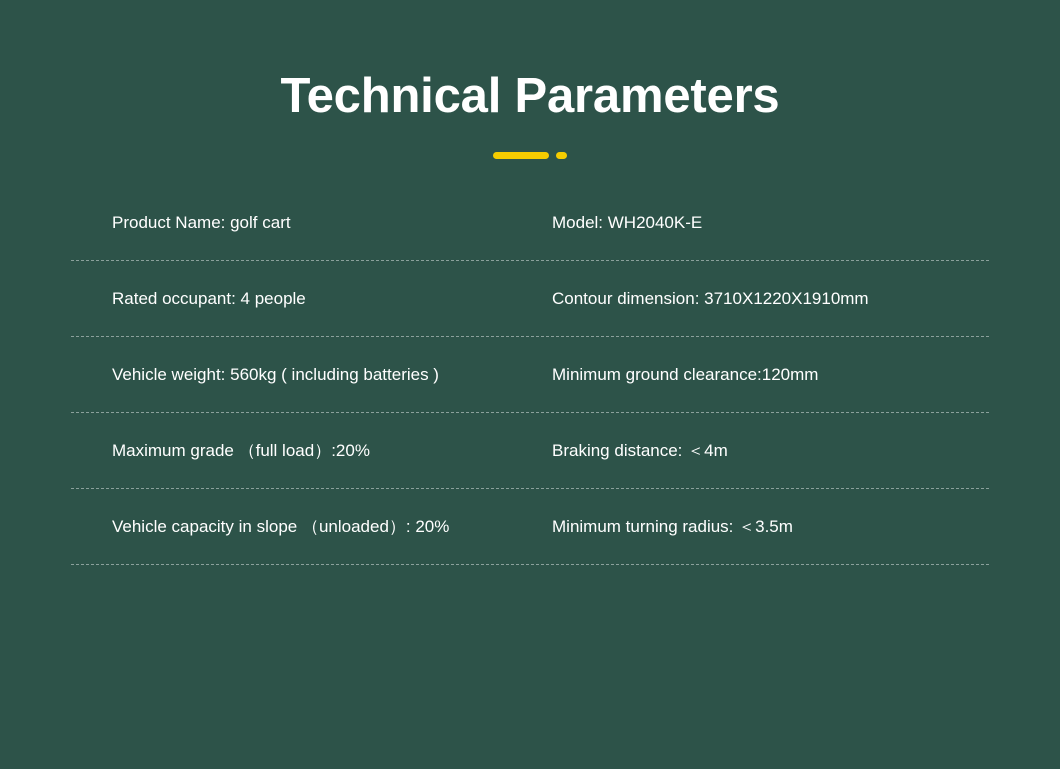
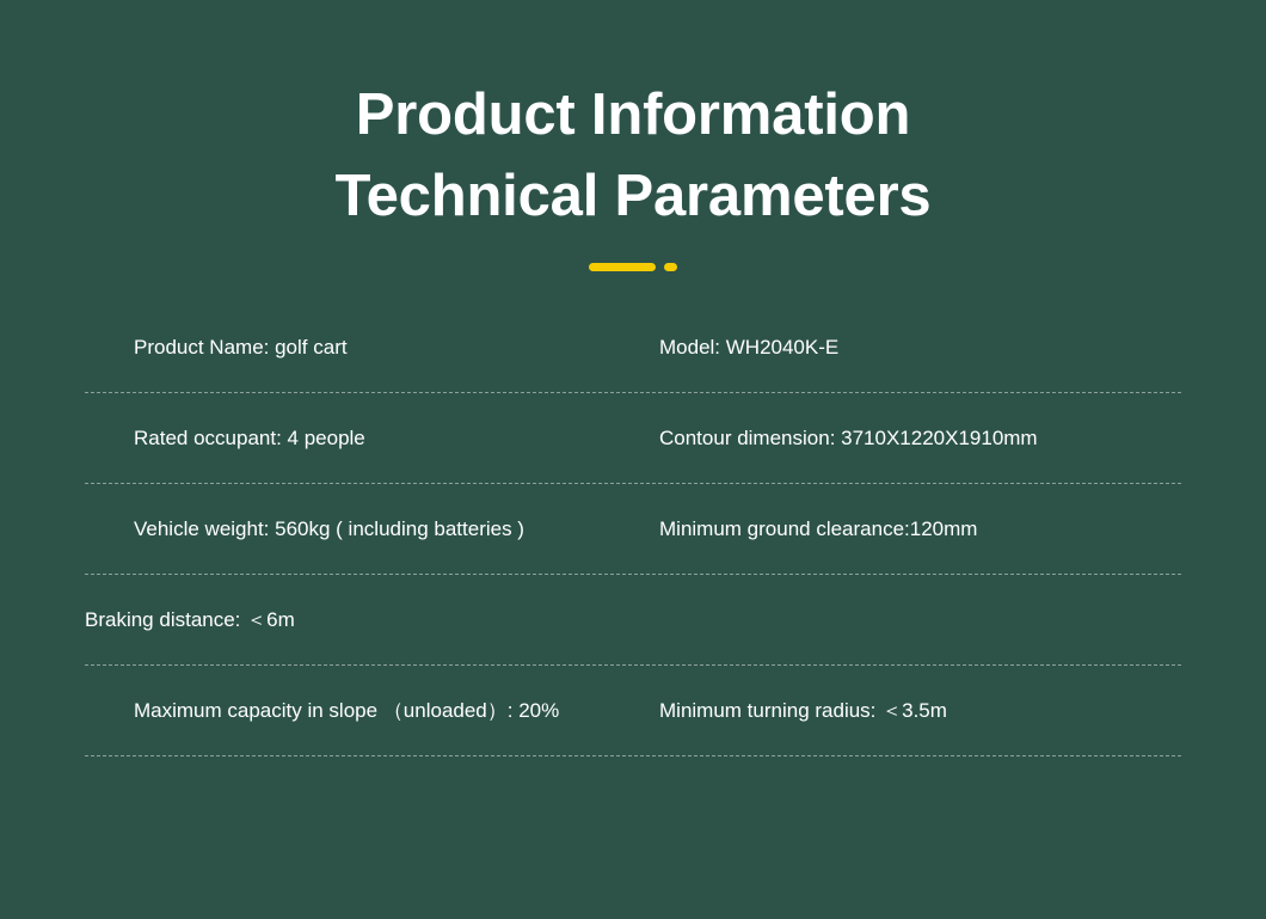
+ Product Information
  Technical Parameters
  Product Name: golf cart
  Model: WH2040K-E
  Rated occupant: 4 people
  Contour dimension: 3710X1220X1910mm
  Vehicle weight: 560kg ( including batteries )
  Minimum ground clearance:120mm
- Maximum grade （full load）:20%
- Braking distance: ＜4m
+ Braking distance: ＜6m
- Vehicle capacity in slope （unloaded）: 20%
+ Maximum capacity in slope （unloaded）: 20%
  Minimum turning radius: ＜3.5m
